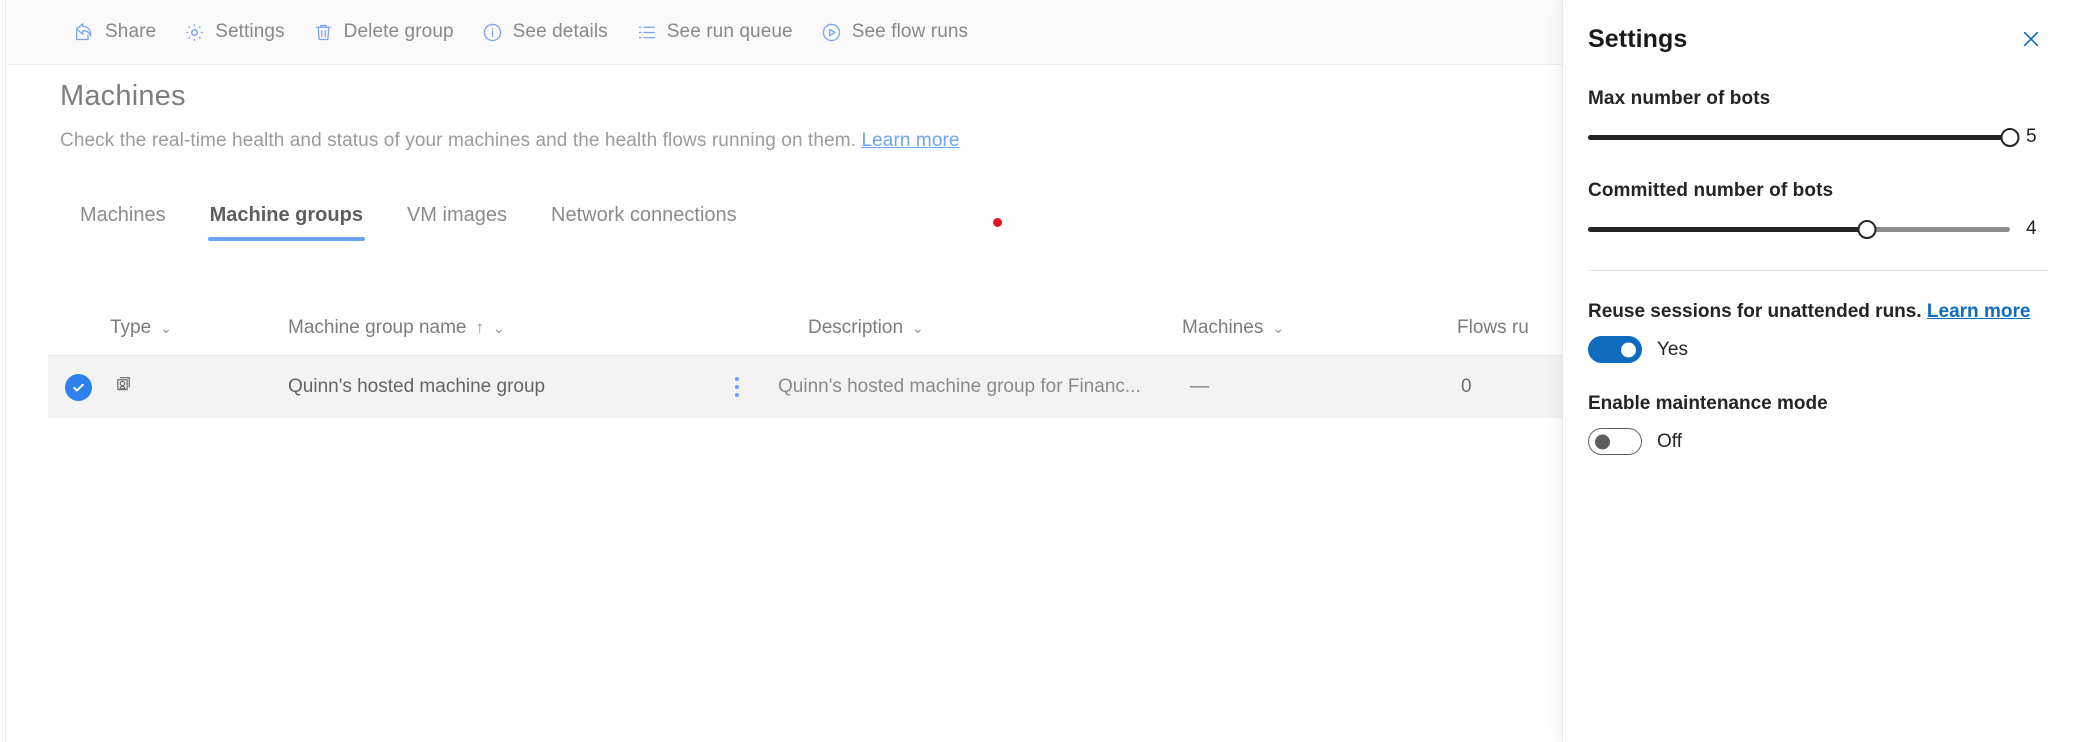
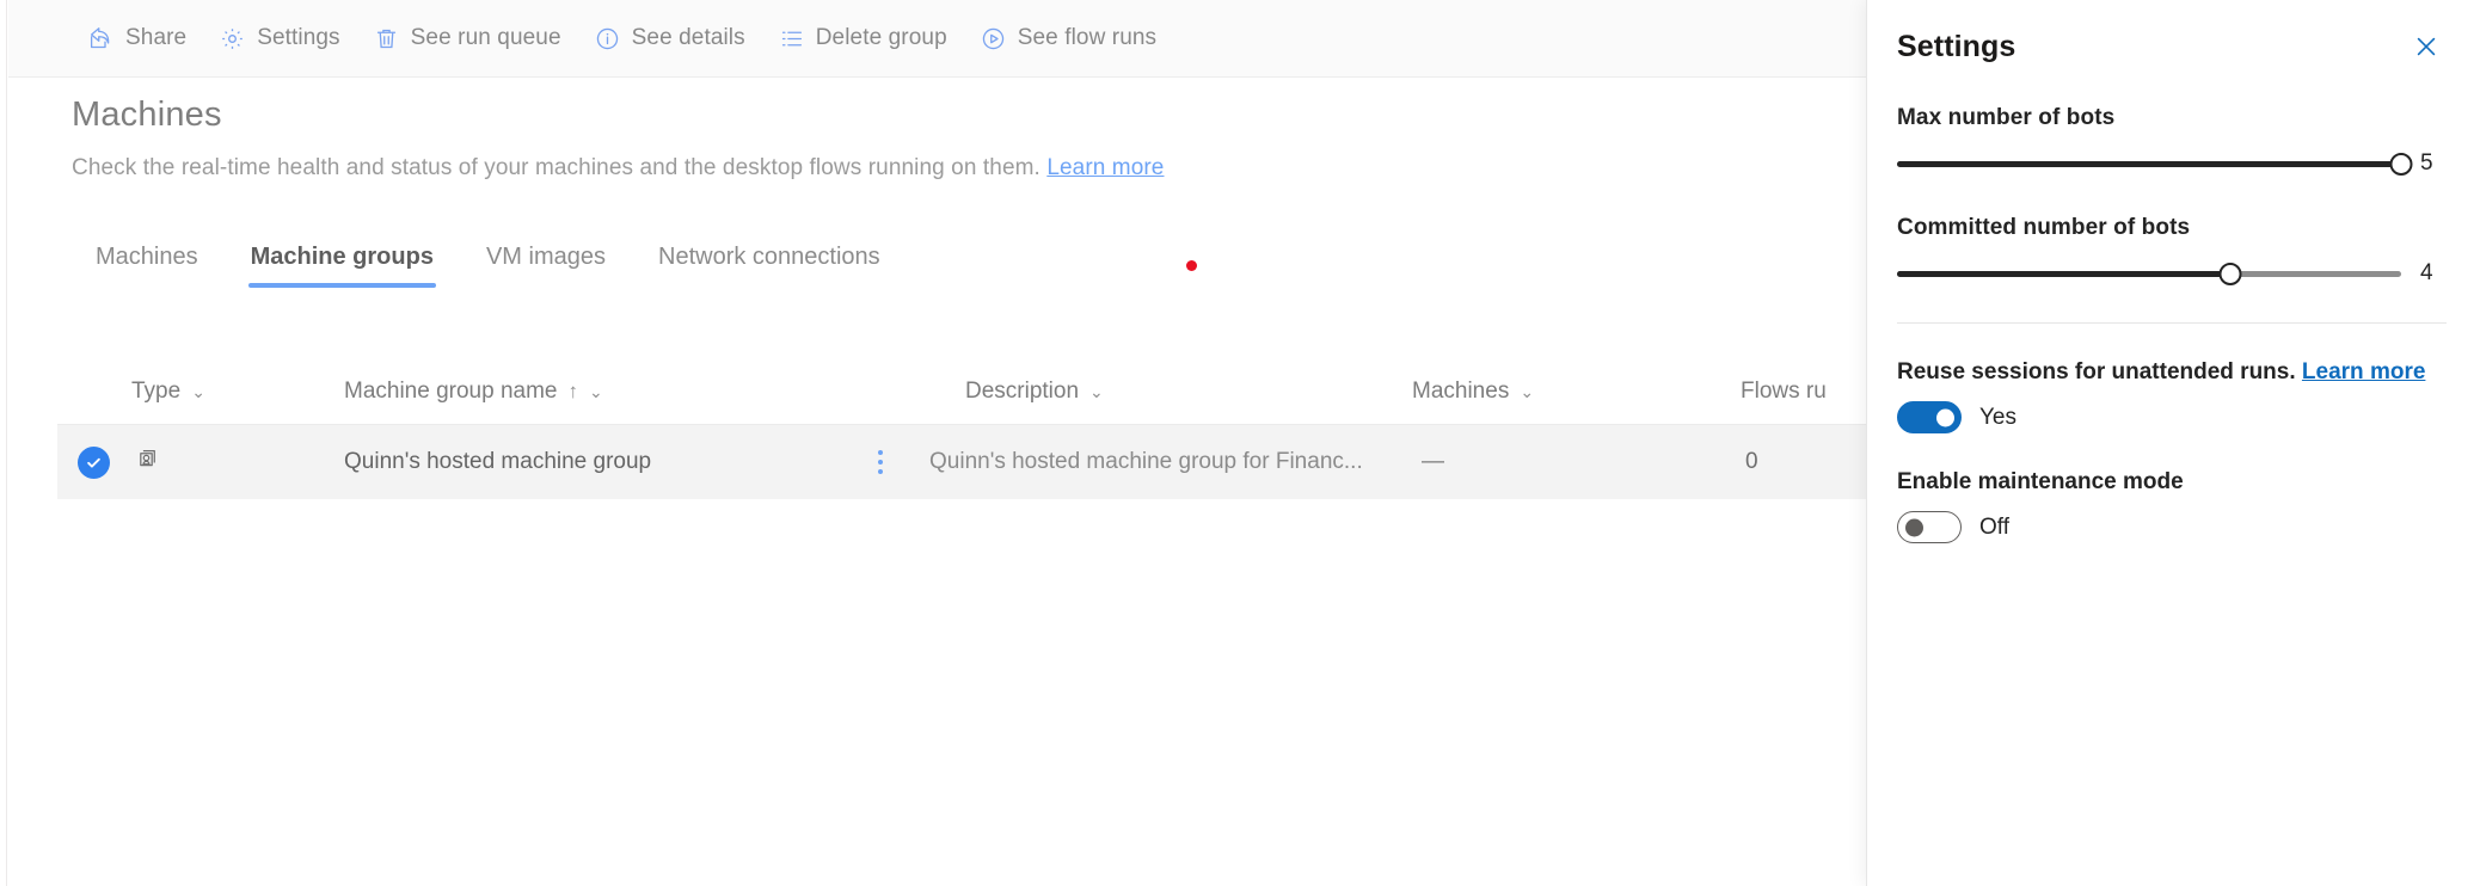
  Share
  Settings
- Delete group
+ See run queue
  See details
- See run queue
+ Delete group
  See flow runs
  Machines
- Check the real-time health and status of your machines and the health flows running on them. Learn more
+ Check the real-time health and status of your machines and the desktop flows running on them. Learn more
  Machines
  Machine groups
  VM images
  Network connections
  Type
  ⌄
  Machine group name
  ↑
  ⌄
  Description
  ⌄
  Machines
  ⌄
  Flows ru
  Quinn's hosted machine group
  Quinn's hosted machine group for Financ...
  —
  0
  Settings
  Max number of bots
  5
  Committed number of bots
  4
  Reuse sessions for unattended runs. Learn more
  Yes
  Enable maintenance mode
  Off
